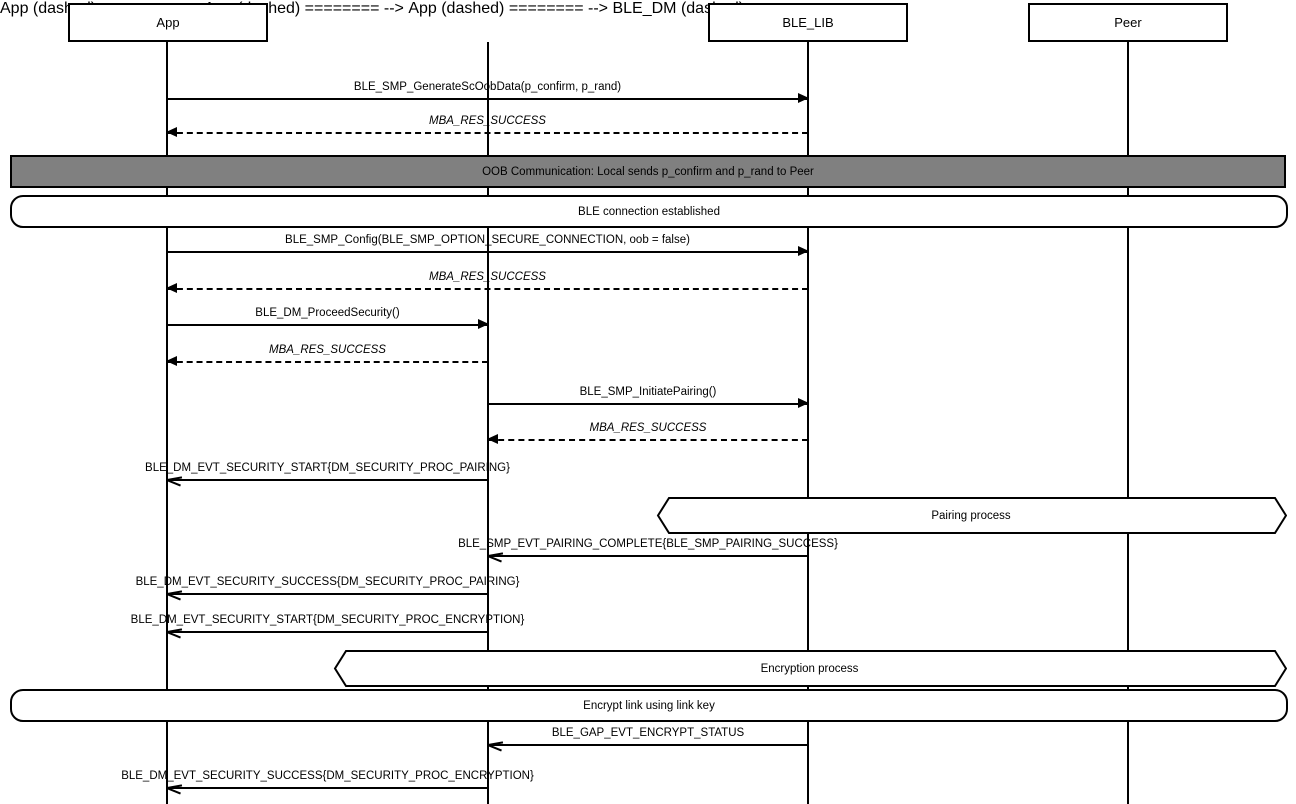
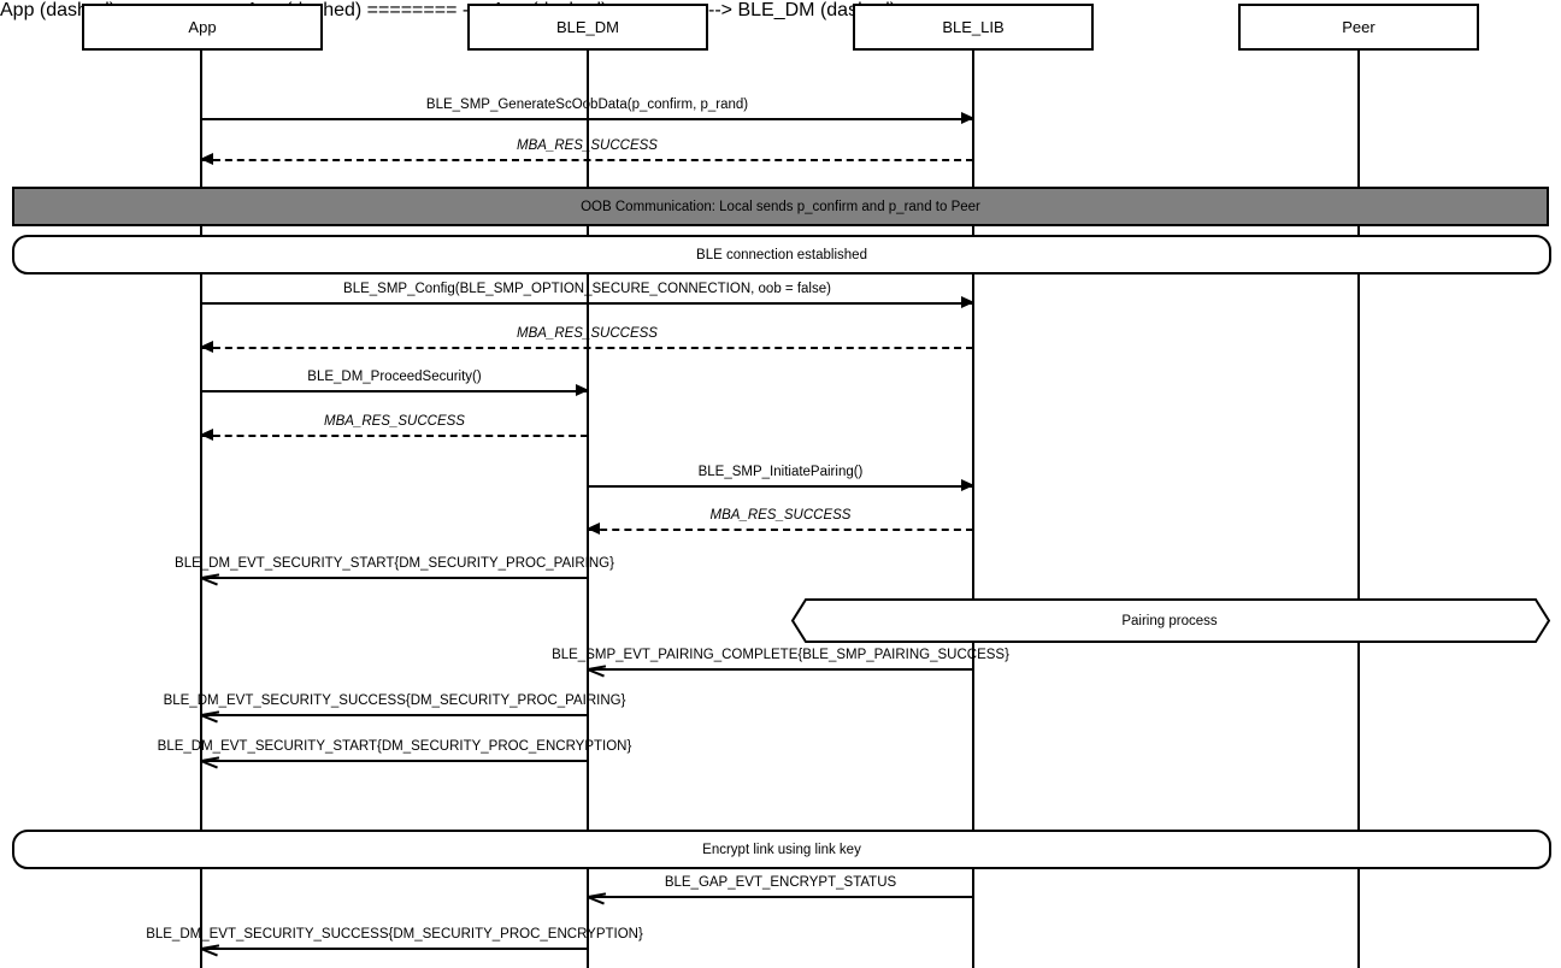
  App
+ BLE_DM
  BLE_LIB
  Peer
  BLE_SMP_GenerateScOobData(p_confirm, p_rand)
  App (dashed) ======== -->
  MBA_RES_SUCCESS
  OOB Communication: Local sends p_confirm and p_rand to Peer
  BLE connection established
  BLE_SMP_Config(BLE_SMP_OPTION_SECURE_CONNECTION, oob = false)
  App (dashed) ======== -->
  MBA_RES_SUCCESS
  BLE_DM_ProceedSecurity()
  App (dashed) ======== -->
  MBA_RES_SUCCESS
  BLE_SMP_InitiatePairing()
  BLE_DM (dashed) ======== -->
  MBA_RES_SUCCESS
  BLE_DM_EVT_SECURITY_START{DM_SECURITY_PROC_PAIRING}
  Pairing process
  BLE_SMP_EVT_PAIRING_COMPLETE{BLE_SMP_PAIRING_SUCCESS}
  BLE_DM_EVT_SECURITY_SUCCESS{DM_SECURITY_PROC_PAIRING}
  BLE_DM_EVT_SECURITY_START{DM_SECURITY_PROC_ENCRYPTION}
- Encryption process
  Encrypt link using link key
  BLE_GAP_EVT_ENCRYPT_STATUS
  BLE_DM_EVT_SECURITY_SUCCESS{DM_SECURITY_PROC_ENCRYPTION}
